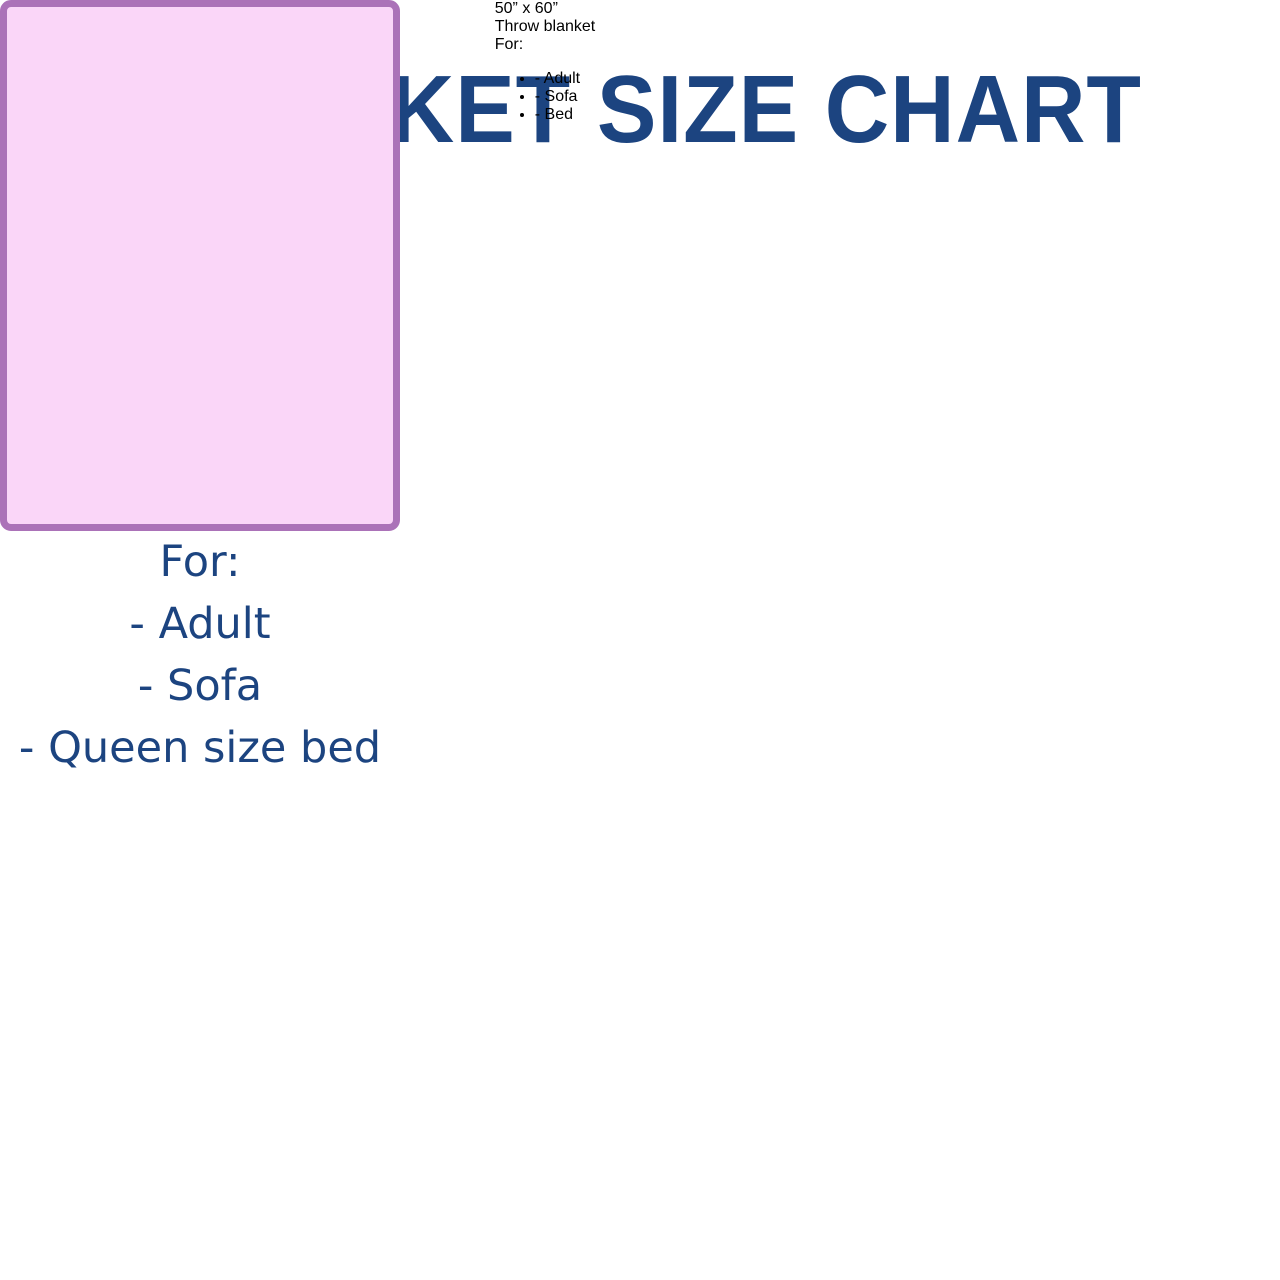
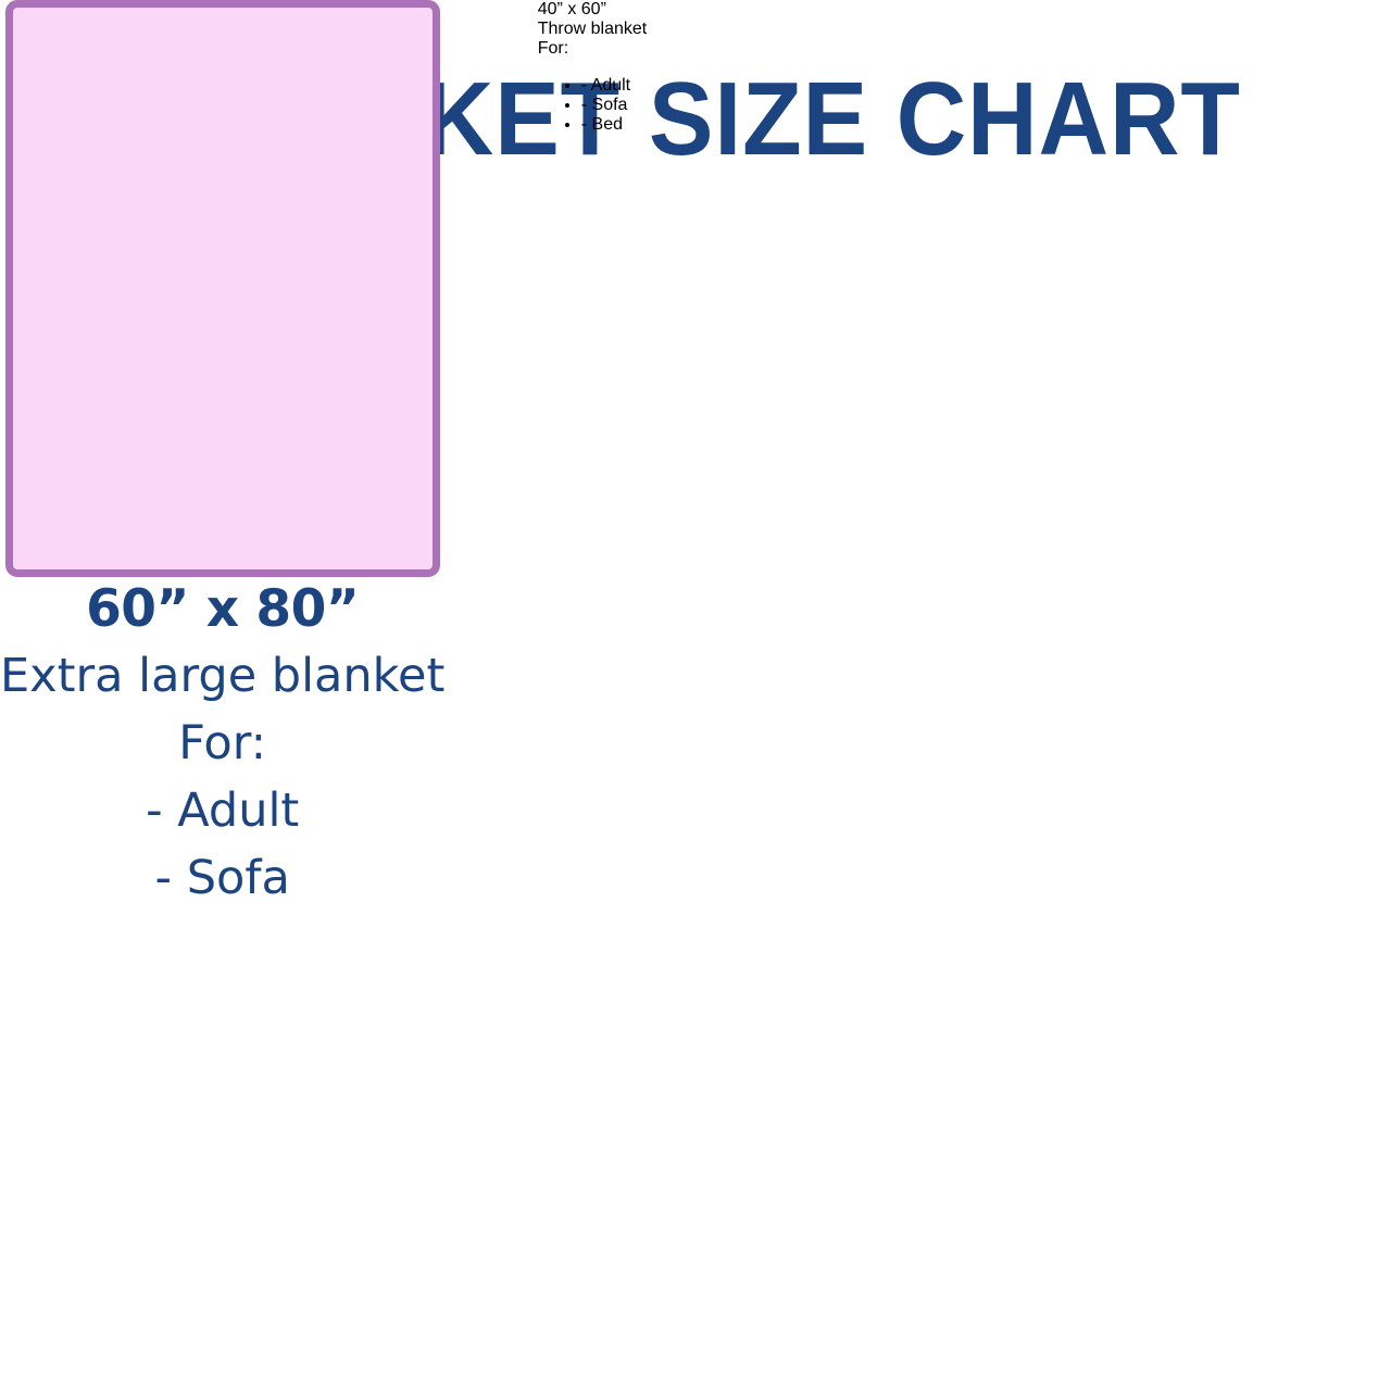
  KET SIZE CHART
- 50” x 60”
+ 40” x 60”
  Throw blanket
  For:
  - Adult
  - Sofa
  - Bed
+ 60” x 80”
+ Extra large blanket
  For:
  - Adult
  - Sofa
- - Queen size bed
